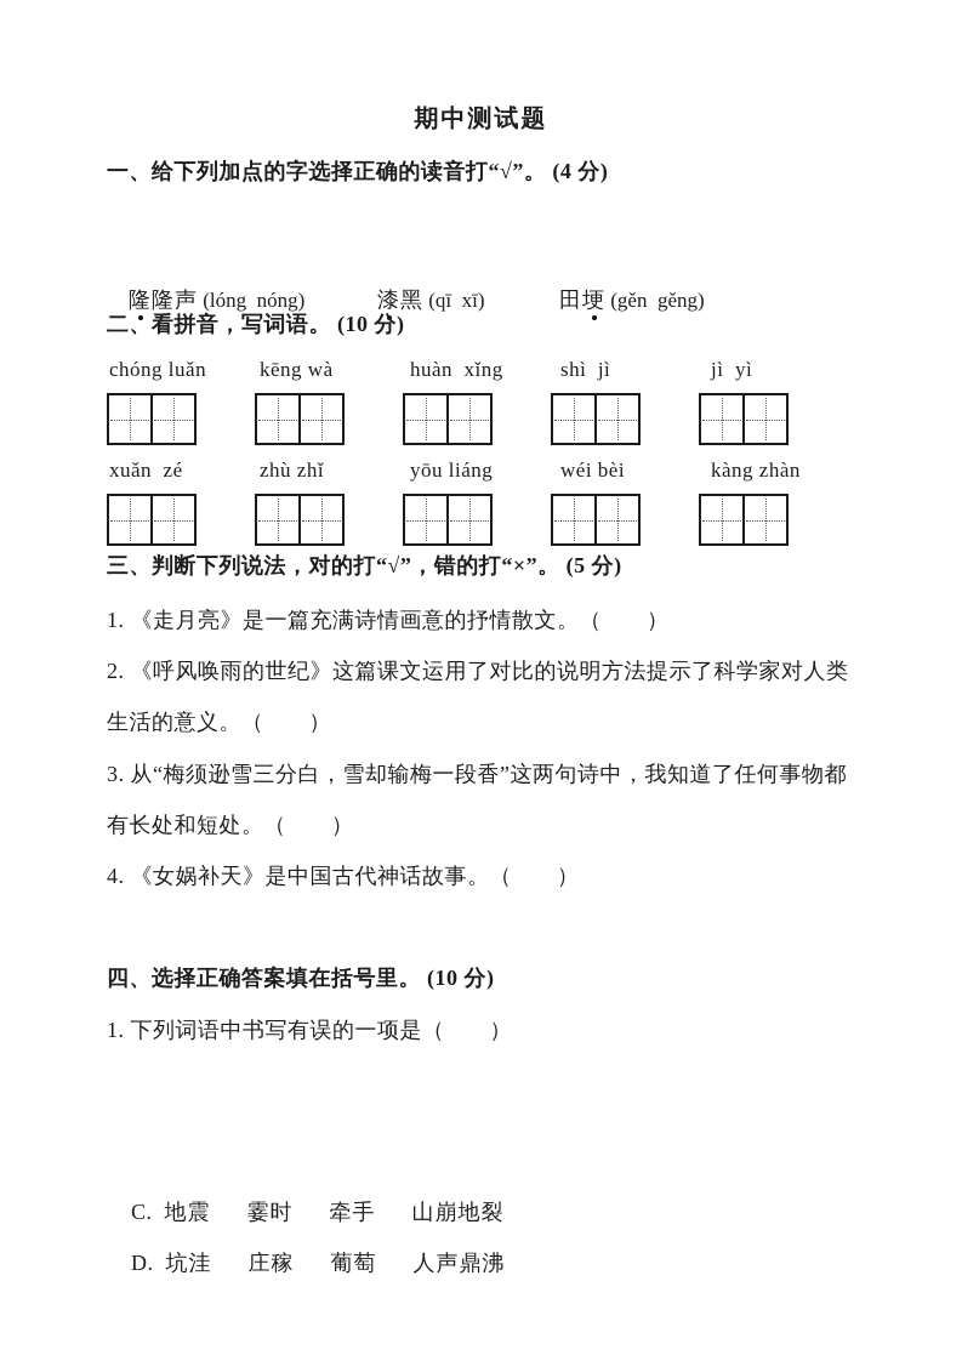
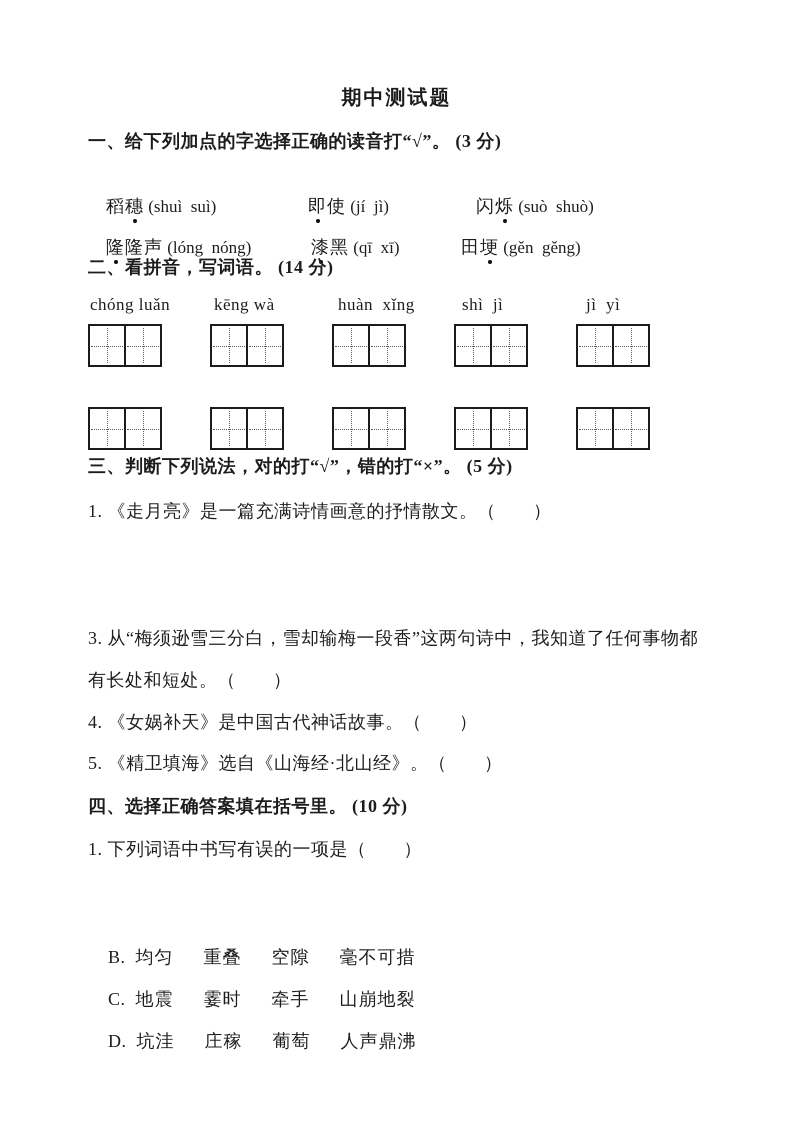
  期中测试题
- 一、给下列加点的字选择正确的读音打“√”。 (4 分)
+ 一、给下列加点的字选择正确的读音打“√”。 (3 分)
+ 稻穗 (shuì suì) 即使 (jí jì) 闪烁 (suò shuò)
  隆隆声 (lóng nóng) 漆黑 (qī xī) 田埂 (gěn gěng)
- 二、看拼音，写词语。 (10 分)
+ 二、看拼音，写词语。 (14 分)
  chóng luǎn
  kēng wà
  huàn xǐng
  shì jì
  jì yì
- xuǎn zé
- zhù zhǐ
- yōu liáng
- wéi bèi
- kàng zhàn
  三、判断下列说法，对的打“√”，错的打“×”。 (5 分)
  1. 《走月亮》是一篇充满诗情画意的抒情散文。（ ）
- 2. 《呼风唤雨的世纪》这篇课文运用了对比的说明方法提示了科学家对人类
- 生活的意义。（ ）
  3. 从“梅须逊雪三分白，雪却输梅一段香”这两句诗中，我知道了任何事物都
  有长处和短处。（ ）
  4. 《女娲补天》是中国古代神话故事。（ ）
+ 5. 《精卫填海》选自《山海经·北山经》。（ ）
  四、选择正确答案填在括号里。 (10 分)
  1. 下列词语中书写有误的一项是（ ）
+ B. 均匀 重叠 空隙 毫不可措
  C. 地震 霎时 牵手 山崩地裂
  D. 坑洼 庄稼 葡萄 人声鼎沸
